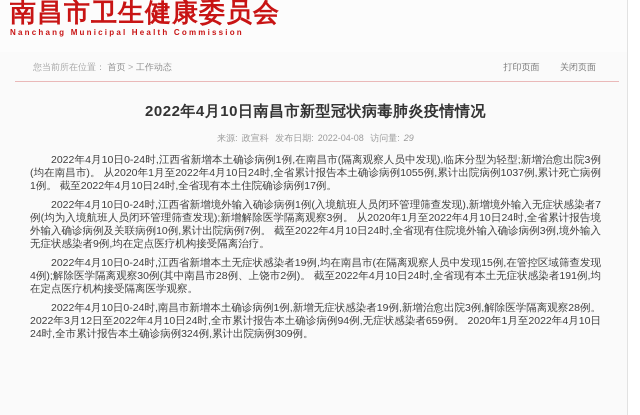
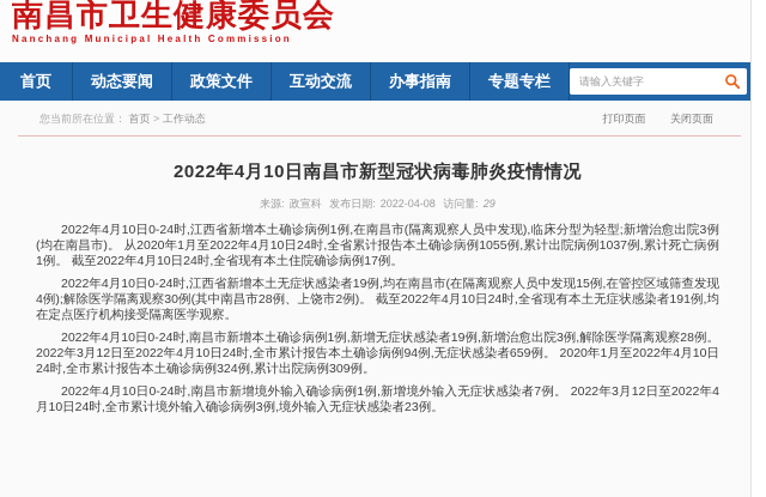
  南昌市卫生健康委员会
  Nanchang Municipal Health Commission
+ 首页
+ 动态要闻
+ 政策文件
+ 互动交流
+ 办事指南
+ 专题专栏
+ 请输入关键字
  您当前所在位置： 首页 > 工作动态
  打印页面 关闭页面
  2022年4月10日南昌市新型冠状病毒肺炎疫情情况
  来源: 政宣科 发布日期: 2022-04-08 访问量: 29
  2022年4月10日0-24时,江西省新增本土确诊病例1例,在南昌市(隔离观察人员中发现),临床分型为轻型;新增治愈出院3例(均在南昌市)。 从2020年1月至2022年4月10日24时,全省累计报告本土确诊病例1055例,累计出院病例1037例,累计死亡病例1例。 截至2022年4月10日24时,全省现有本土住院确诊病例17例。
- 2022年4月10日0-24时,江西省新增境外输入确诊病例1例(入境航班人员闭环管理筛查发现),新增境外输入无症状感染者7例(均为入境航班人员闭环管理筛查发现);新增解除医学隔离观察3例。 从2020年1月至2022年4月10日24时,全省累计报告境外输入确诊病例及关联病例10例,累计出院病例7例。 截至2022年4月10日24时,全省现有住院境外输入确诊病例3例,境外输入无症状感染者9例,均在定点医疗机构接受隔离治疗。
  2022年4月10日0-24时,江西省新增本土无症状感染者19例,均在南昌市(在隔离观察人员中发现15例,在管控区域筛查发现4例);解除医学隔离观察30例(其中南昌市28例、上饶市2例)。 截至2022年4月10日24时,全省现有本土无症状感染者191例,均在定点医疗机构接受隔离医学观察。
  2022年4月10日0-24时,南昌市新增本土确诊病例1例,新增无症状感染者19例,新增治愈出院3例,解除医学隔离观察28例。 2022年3月12日至2022年4月10日24时,全市累计报告本土确诊病例94例,无症状感染者659例。 2020年1月至2022年4月10日24时,全市累计报告本土确诊病例324例,累计出院病例309例。
+ 2022年4月10日0-24时,南昌市新增境外输入确诊病例1例,新增境外输入无症状感染者7例。 2022年3月12日至2022年4月10日24时,全市累计境外输入确诊病例3例,境外输入无症状感染者23例。
